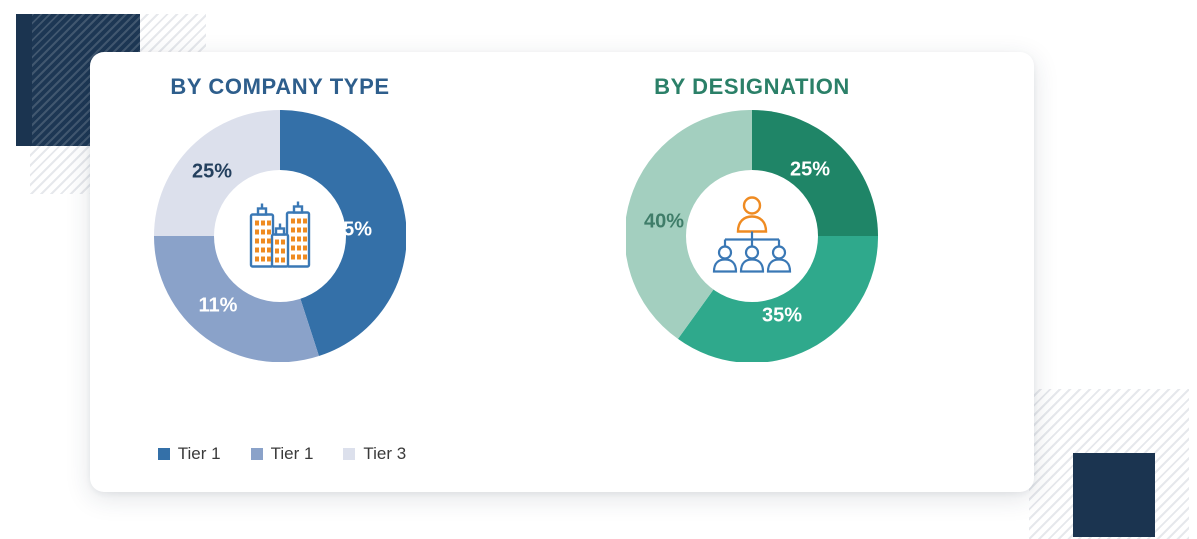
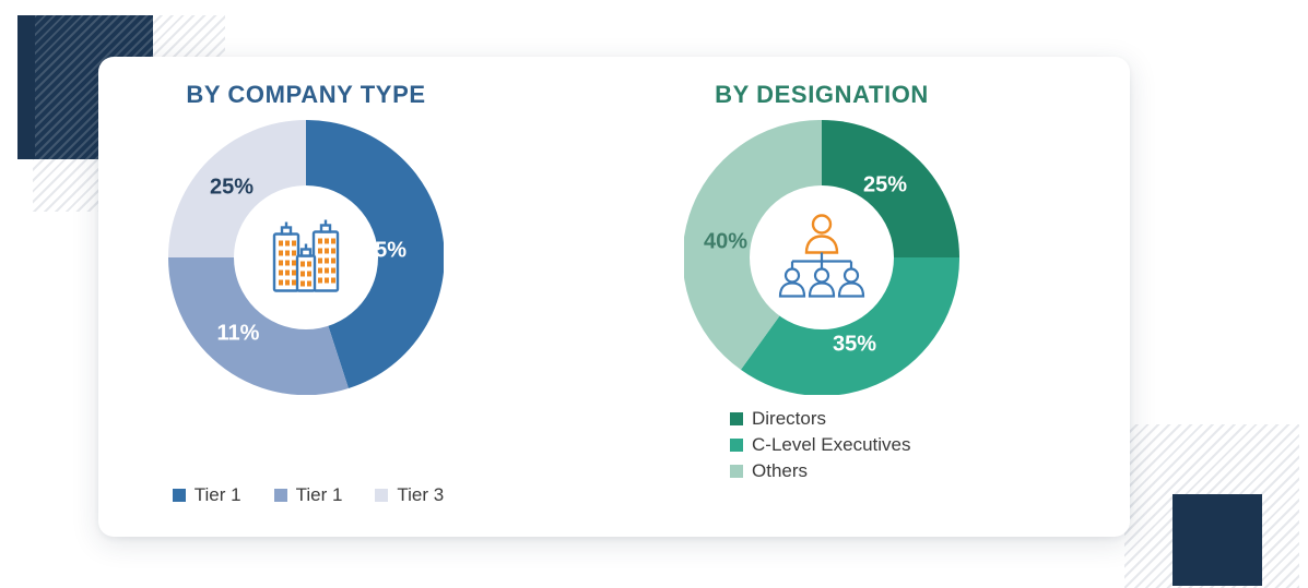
  BY COMPANY TYPE
  45%
  11%
  25%
  Tier 1
  Tier 1
  Tier 3
  BY DESIGNATION
  25%
  35%
  40%
+ Directors
+ C-Level Executives
+ Others
